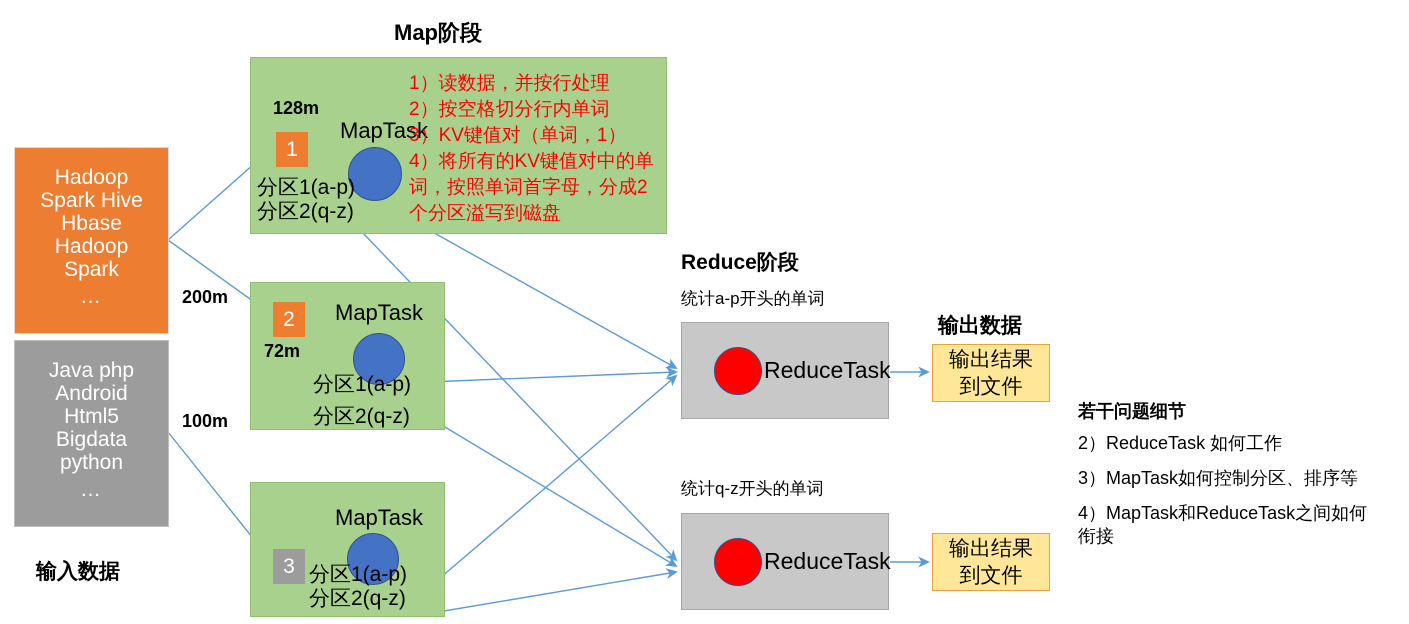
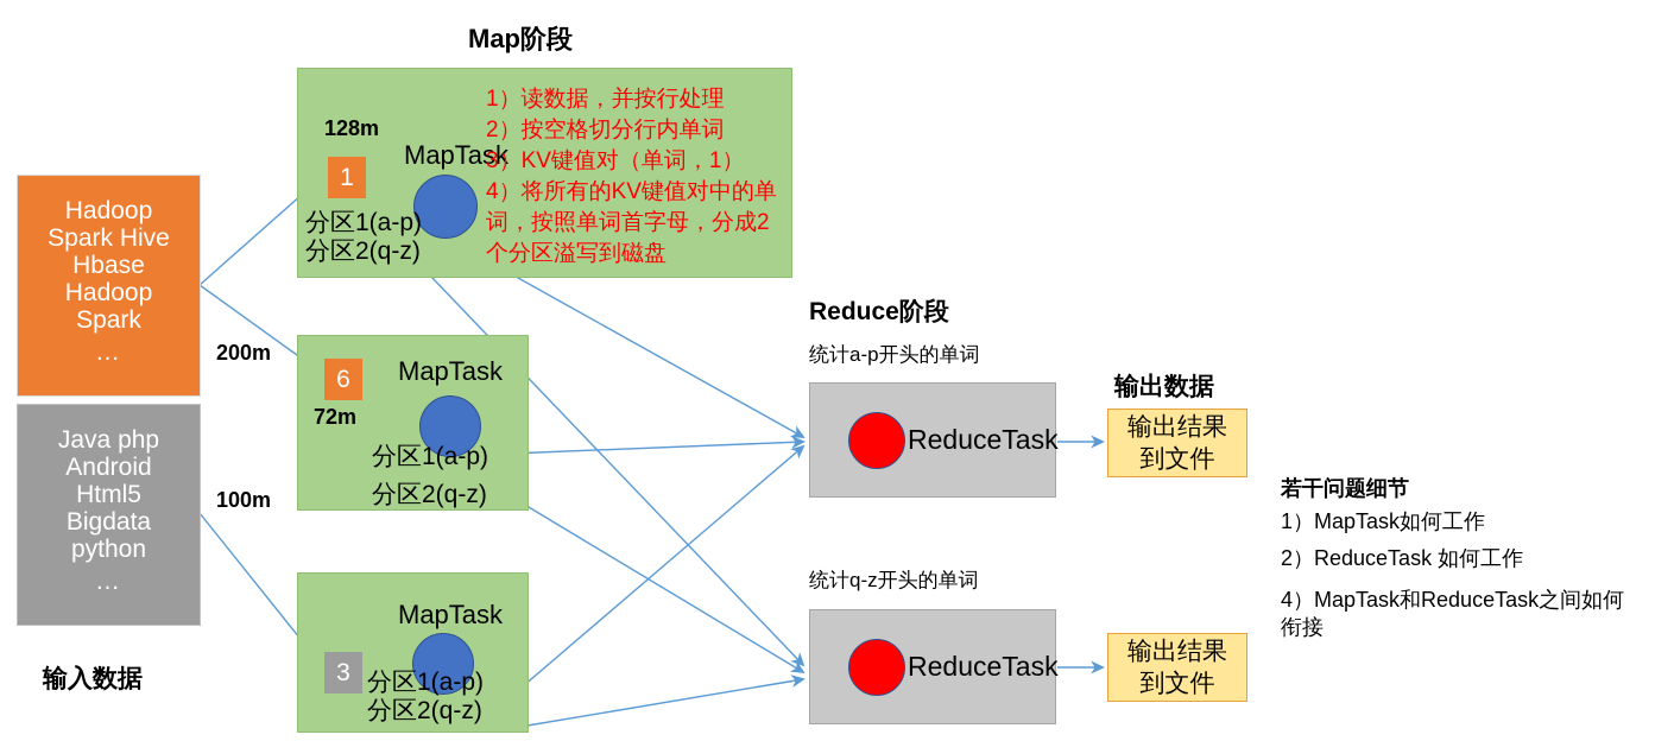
  Hadoop
  Spark Hive
  Hbase
  Hadoop
  Spark
  …
  Java php
  Android
  Html5
  Bigdata
  python
  …
  输入数据
  200m
  100m
  Map阶段
  128m
  1
  MapTask
  分区1(a-p)
  分区2(q-z)
  1）读数据，并按行处理
  2）按空格切分行内单词
  3）KV键值对（单词，1）
  4）将所有的KV键值对中的单词，按照单词首字母，分成2个分区溢写到磁盘
- 2
+ 6
  72m
  MapTask
  分区1(a-p)
  分区2(q-z)
  MapTask
  3
  分区1(a-p)
  分区2(q-z)
  Reduce阶段
  统计a-p开头的单词
  ReduceTask
  输出数据
  输出结果
  到文件
  统计q-z开头的单词
  ReduceTask
  输出结果
  到文件
  若干问题细节
+ 1）MapTask如何工作
  2）ReduceTask 如何工作
- 3）MapTask如何控制分区、排序等
  4）MapTask和ReduceTask之间如何衔接
